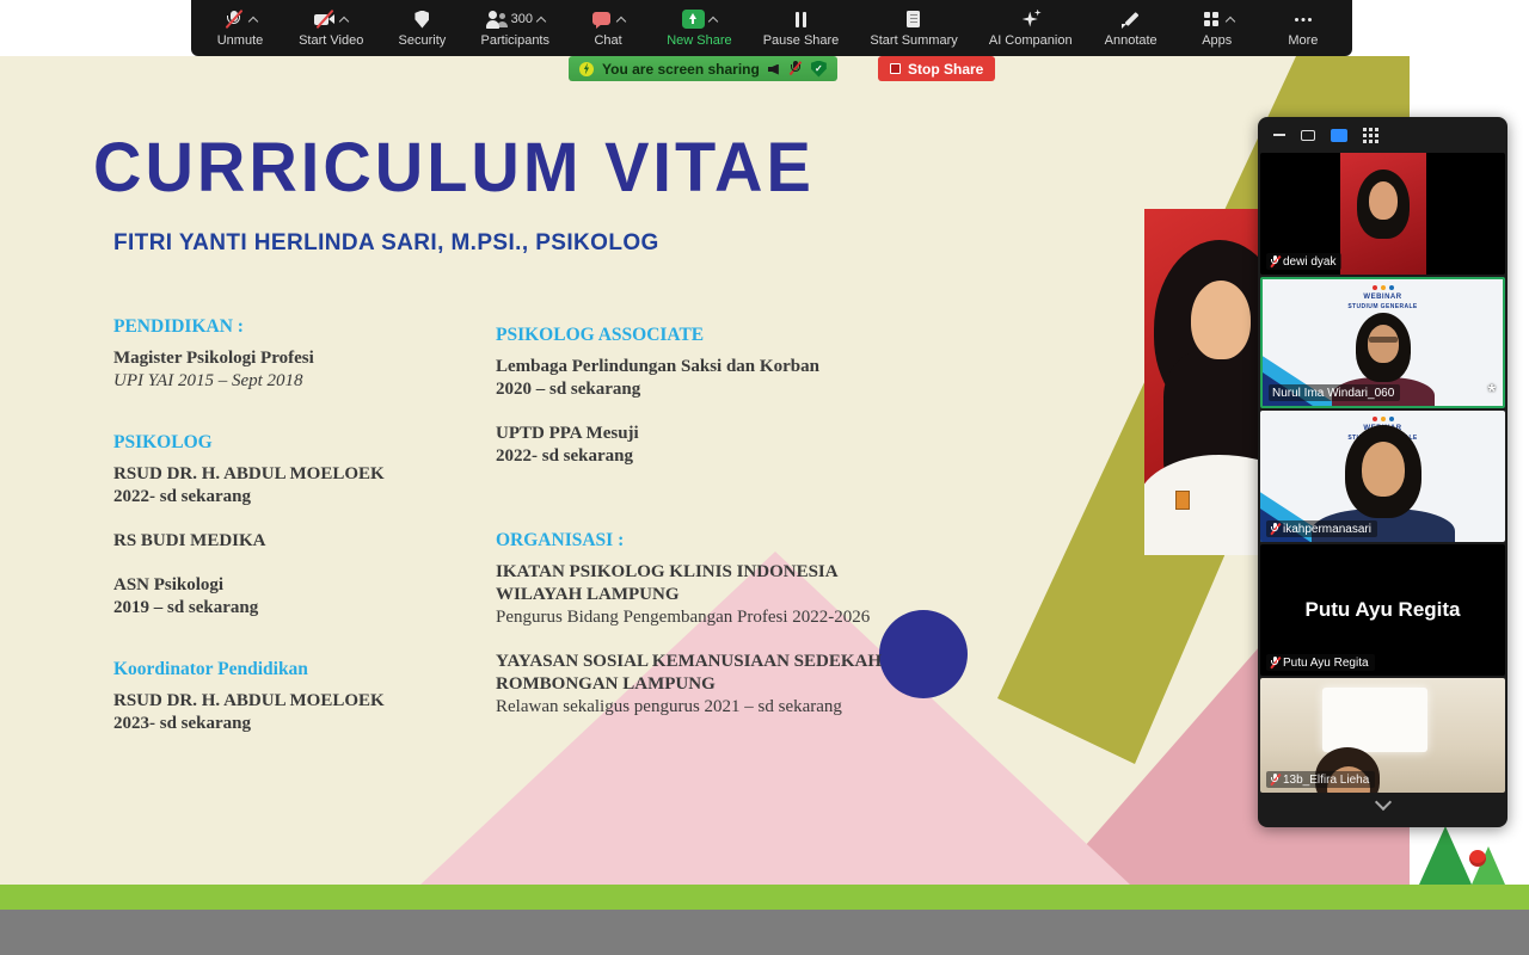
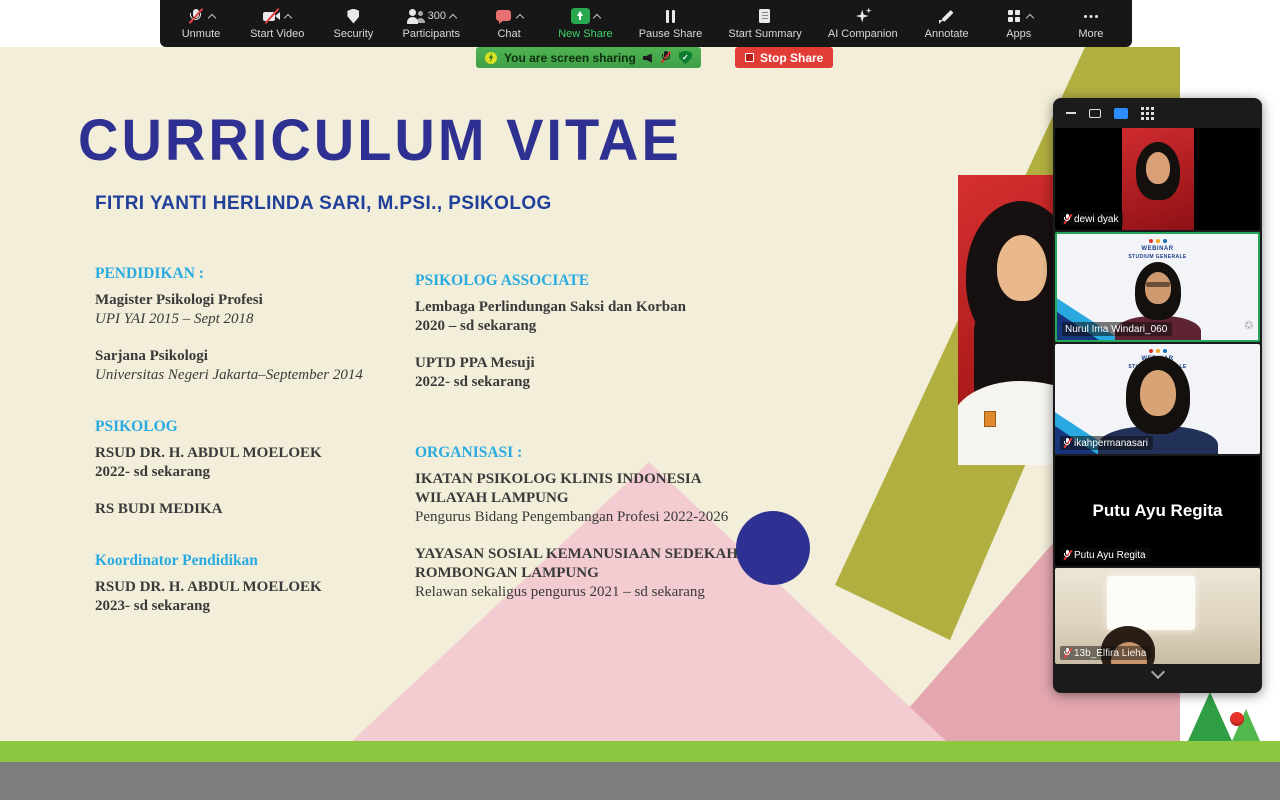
  CURRICULUM VITAE
  FITRI YANTI HERLINDA SARI, M.PSI., PSIKOLOG
  PENDIDIKAN :
  Magister Psikologi Profesi
  UPI YAI 2015 – Sept 2018
+ Sarjana Psikologi
+ Universitas Negeri Jakarta–September 2014
  PSIKOLOG
  RSUD DR. H. ABDUL MOELOEK
  2022- sd sekarang
  RS BUDI MEDIKA
- ASN Psikologi
- 2019 – sd sekarang
  Koordinator Pendidikan
  RSUD DR. H. ABDUL MOELOEK
  2023- sd sekarang
  PSIKOLOG ASSOCIATE
  Lembaga Perlindungan Saksi dan Korban
  2020 – sd sekarang
  UPTD PPA Mesuji
  2022- sd sekarang
  ORGANISASI :
  IKATAN PSIKOLOG KLINIS INDONESIA WILAYAH LAMPUNG
  Pengurus Bidang Pengembangan Profesi 2022-2026
  YAYASAN SOSIAL KEMANUSIAAN SEDEKAH ROMBONGAN LAMPUNG
  Relawan sekaligus pengurus 2021 – sd sekarang
  Unmute
  Start Video
  Security
  300
  Participants
  Chat
  New Share
  Pause Share
  Start Summary
  AI Companion
  Annotate
  Apps
  More
  You are screen sharing
  ✓
  Stop Share
  dewi dyak
  Nurul Ima Windari_060
  *
  ikahpermanasari
  Putu Ayu Regita
  Putu Ayu Regita
  13b_Elfira Lieha
